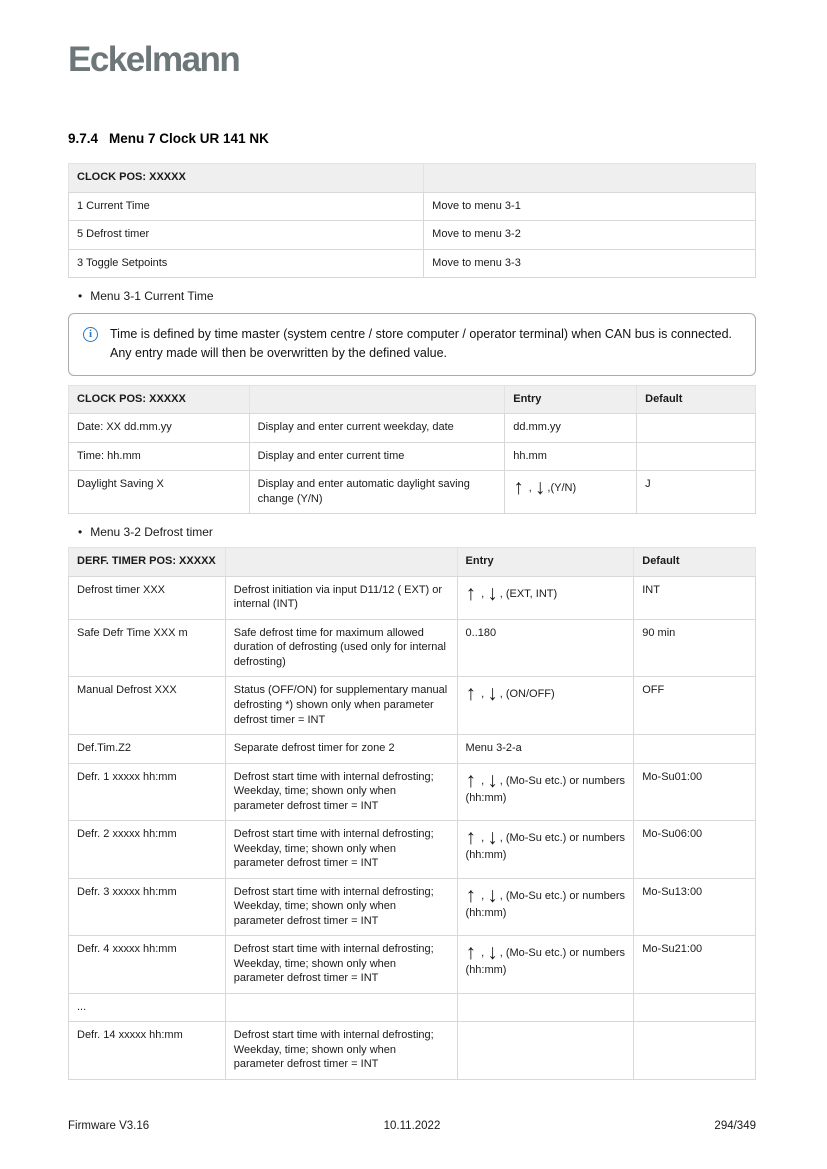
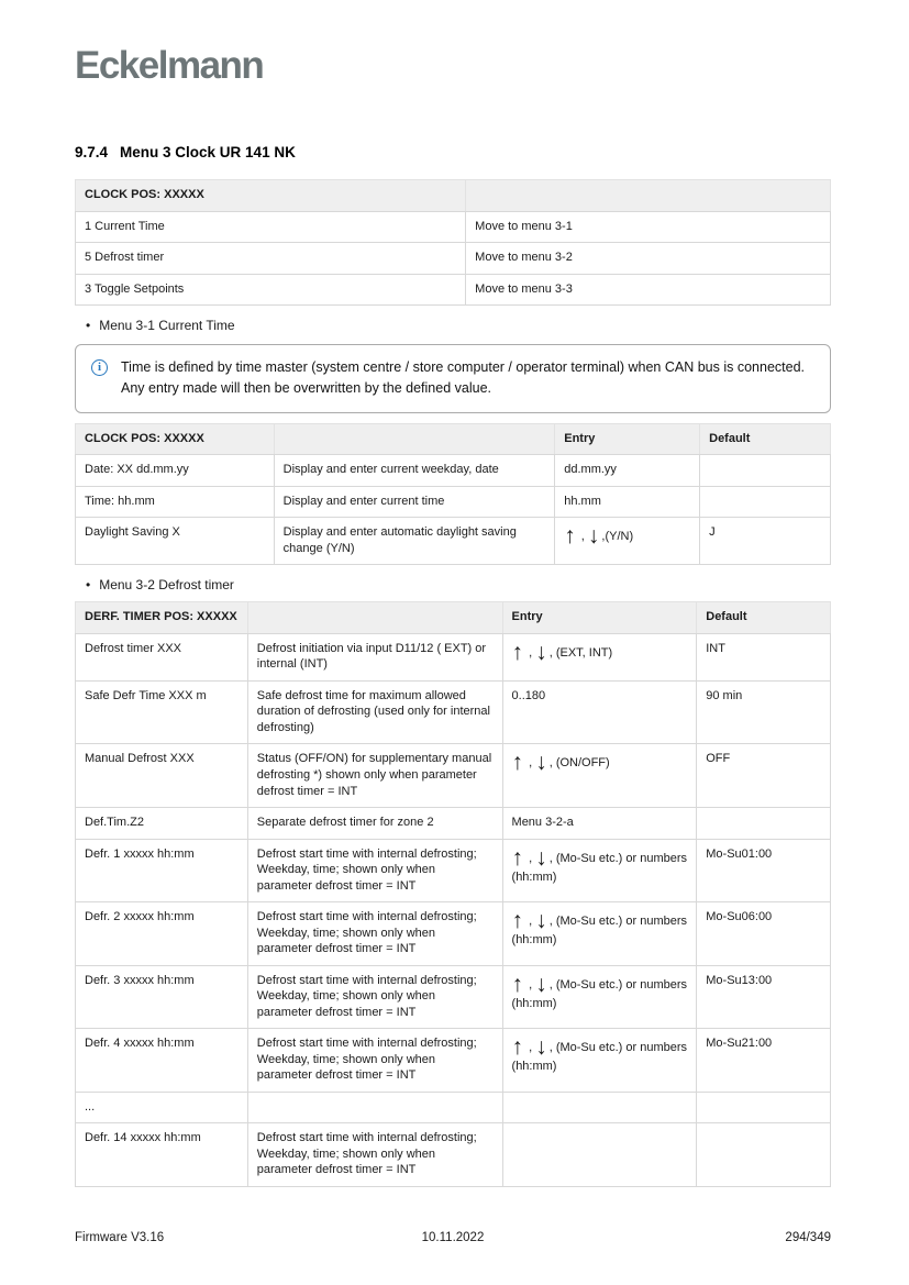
  Eckelmann
- 9.7.4 Menu 7 Clock UR 141 NK
+ 9.7.4 Menu 3 Clock UR 141 NK
  CLOCK POS: XXXXX
  1 Current Time	Move to menu 3-1
  5 Defrost timer	Move to menu 3-2
  3 Toggle Setpoints	Move to menu 3-3
  •
  Menu 3-1 Current Time
  i
  Time is defined by time master (system centre / store computer / operator terminal) when CAN bus is connected. Any entry made will then be overwritten by the defined value.
  CLOCK POS: XXXXX		Entry	Default
  Date: XX dd.mm.yy	Display and enter current weekday, date	dd.mm.yy
  Time: hh.mm	Display and enter current time	hh.mm
  Daylight Saving X	Display and enter automatic daylight saving change (Y/N)	↑ , ↓,(Y/N)	J
  •
  Menu 3-2 Defrost timer
  DERF. TIMER POS: XXXXX		Entry	Default
  Defrost timer XXX	Defrost initiation via input D11/12 ( EXT) or internal (INT)	↑ , ↓, (EXT, INT)	INT
  Safe Defr Time XXX m	Safe defrost time for maximum allowed duration of defrosting (used only for internal defrosting)	0..180	90 min
  Manual Defrost XXX	Status (OFF/ON) for supplementary manual defrosting *) shown only when parameter defrost timer = INT	↑ , ↓, (ON/OFF)	OFF
  Def.Tim.Z2	Separate defrost timer for zone 2	Menu 3-2-a
  Defr. 1 xxxxx hh:mm	Defrost start time with internal defrosting; Weekday, time; shown only when parameter defrost timer = INT	↑ , ↓, (Mo-Su etc.) or numbers (hh:mm)	Mo-Su01:00
  Defr. 2 xxxxx hh:mm	Defrost start time with internal defrosting; Weekday, time; shown only when parameter defrost timer = INT	↑ , ↓, (Mo-Su etc.) or numbers (hh:mm)	Mo-Su06:00
  Defr. 3 xxxxx hh:mm	Defrost start time with internal defrosting; Weekday, time; shown only when parameter defrost timer = INT	↑ , ↓, (Mo-Su etc.) or numbers (hh:mm)	Mo-Su13:00
  Defr. 4 xxxxx hh:mm	Defrost start time with internal defrosting; Weekday, time; shown only when parameter defrost timer = INT	↑ , ↓, (Mo-Su etc.) or numbers (hh:mm)	Mo-Su21:00
  ...
  Defr. 14 xxxxx hh:mm	Defrost start time with internal defrosting; Weekday, time; shown only when parameter defrost timer = INT
  10.11.2022
  Firmware V3.16
  294/349
